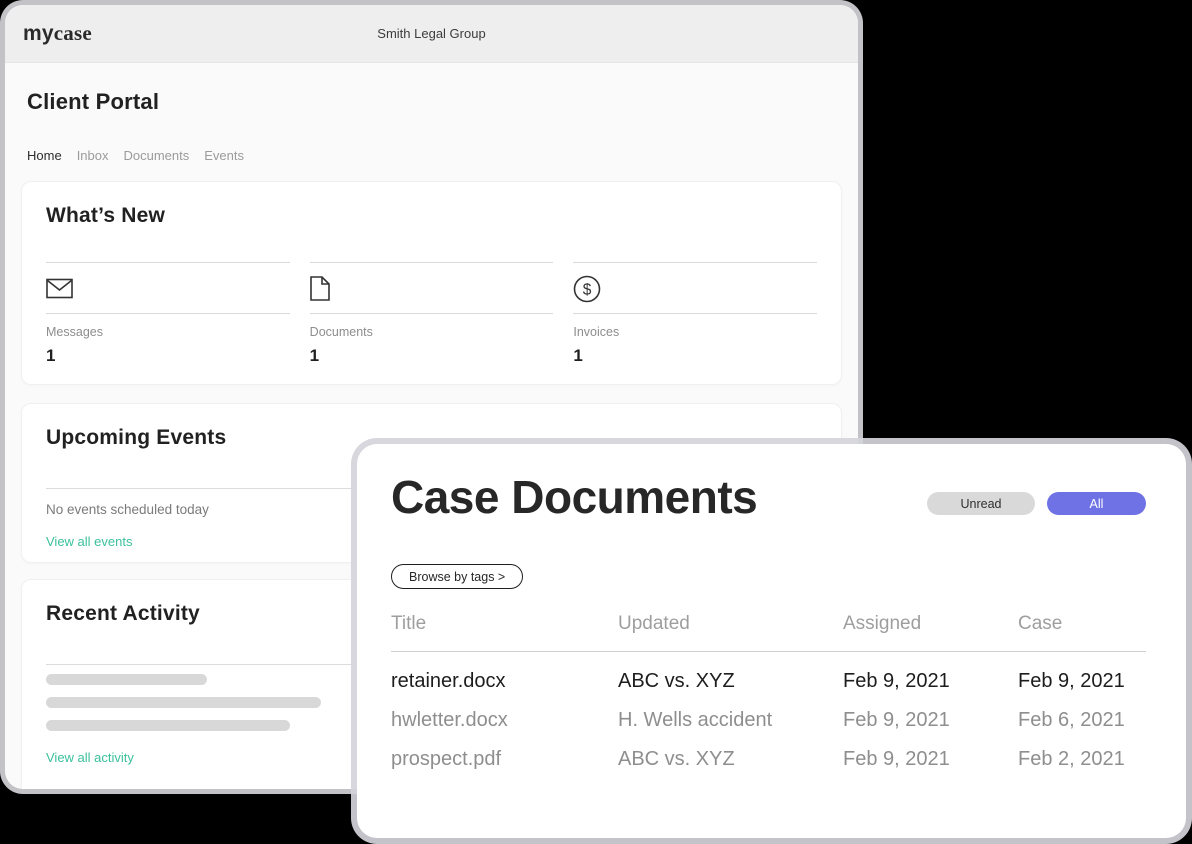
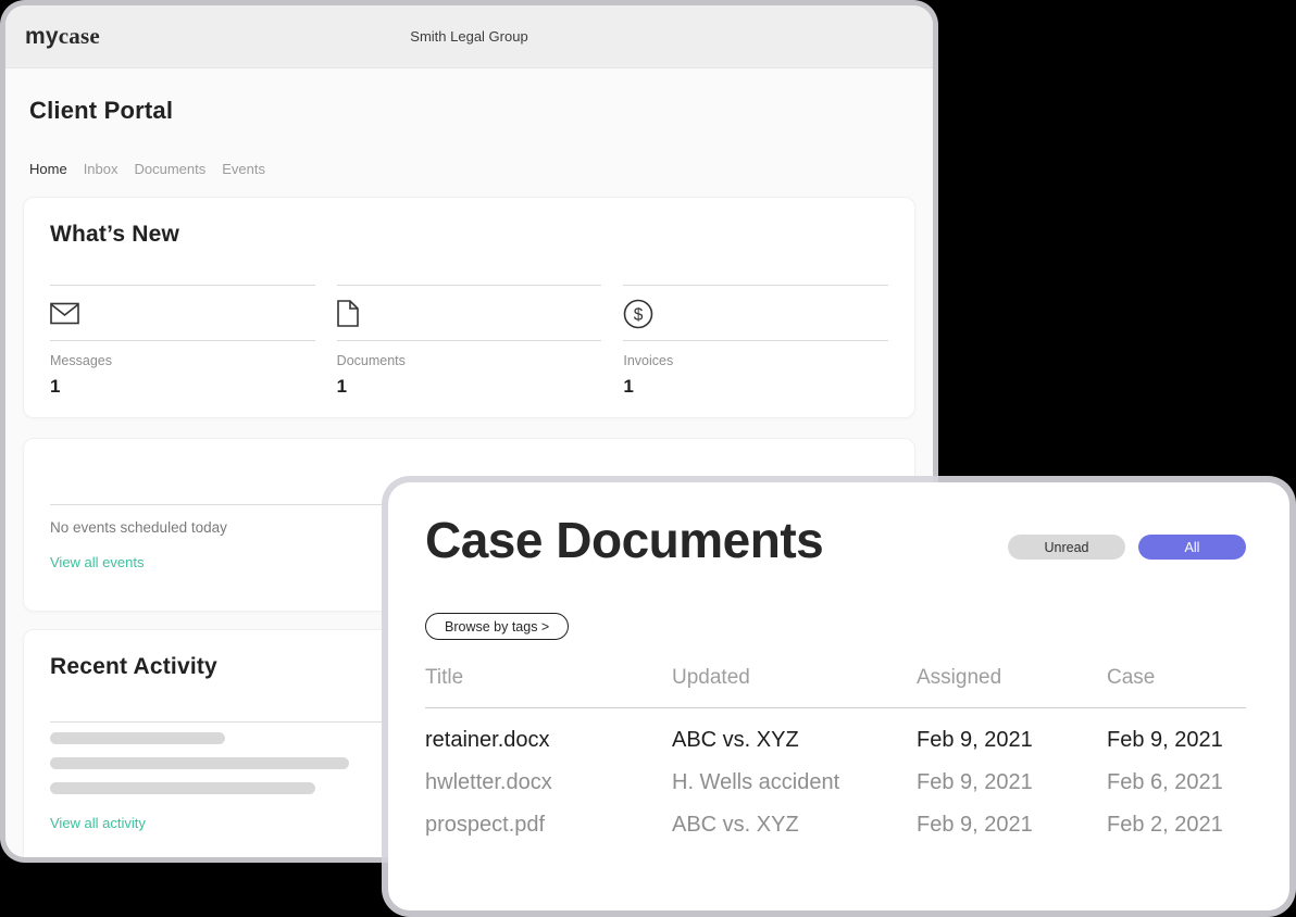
  mycase
  Smith Legal Group
  Client Portal
  Home
  Inbox
  Documents
  Events
  What’s New
  Messages
  1
  Documents
  1
  $
  Invoices
  1
- Upcoming Events
  No events scheduled today
  View all events
  Recent Activity
  View all activity
  Case Documents
  Unread
  All
  Browse by tags >
  Title
  Updated
  Assigned
  Case
  retainer.docx
  ABC vs. XYZ
  Feb 9, 2021
  Feb 9, 2021
  hwletter.docx
  H. Wells accident
  Feb 9, 2021
  Feb 6, 2021
  prospect.pdf
  ABC vs. XYZ
  Feb 9, 2021
  Feb 2, 2021
